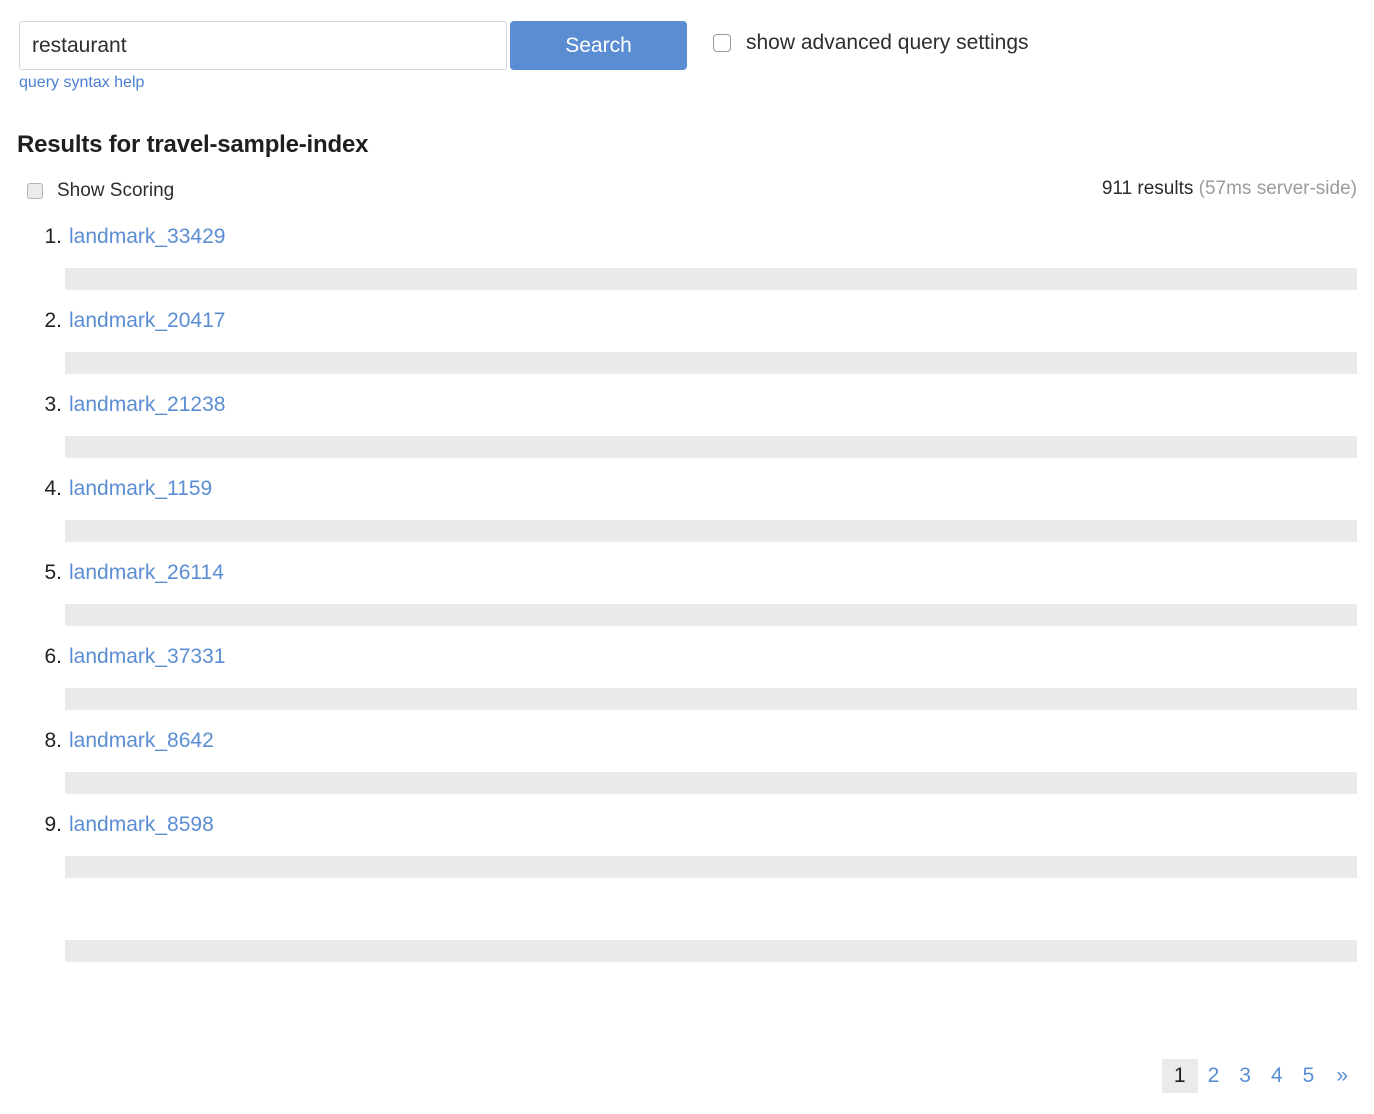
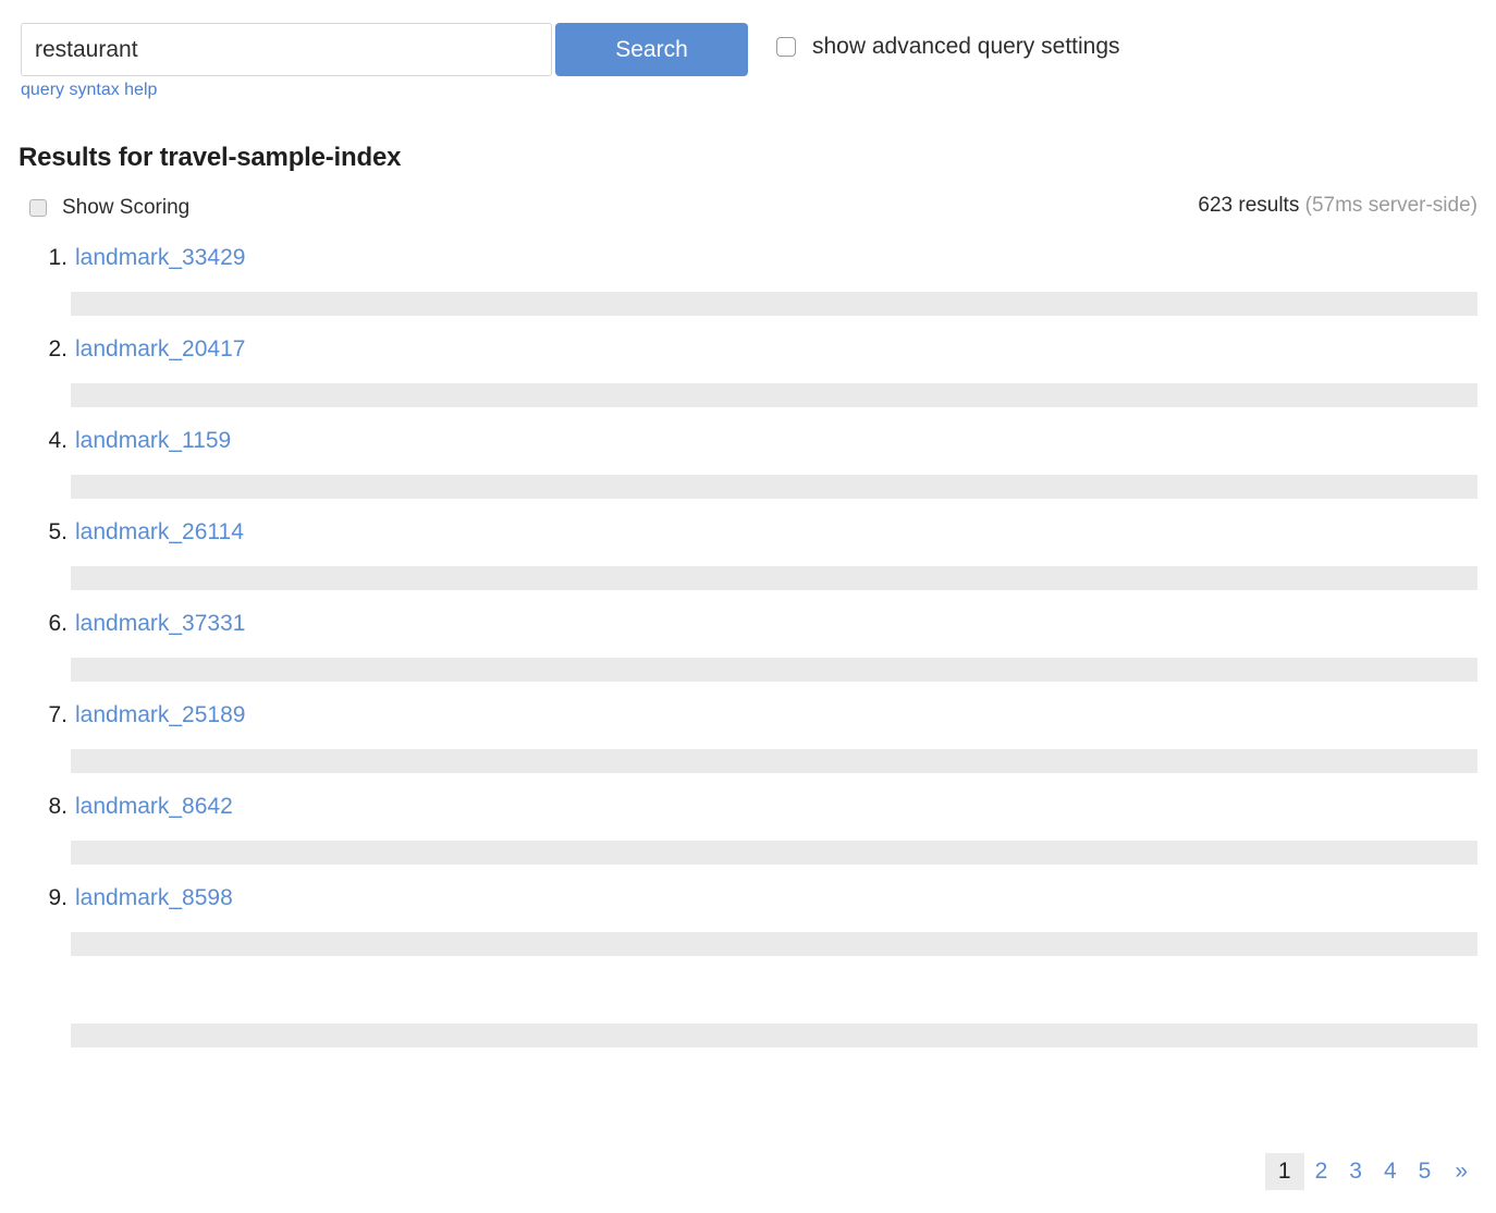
  restaurant
  Search
  show advanced query settings
  query syntax help
  Results for travel-sample-index
  Show Scoring
- 911 results (57ms server-side)
+ 623 results (57ms server-side)
  1.
  landmark_33429
  2.
  landmark_20417
- 3.
- landmark_21238
  4.
  landmark_1159
  5.
  landmark_26114
  6.
  landmark_37331
+ 7.
+ landmark_25189
  8.
  landmark_8642
  9.
  landmark_8598
  1
  2
  3
  4
  5
  »
